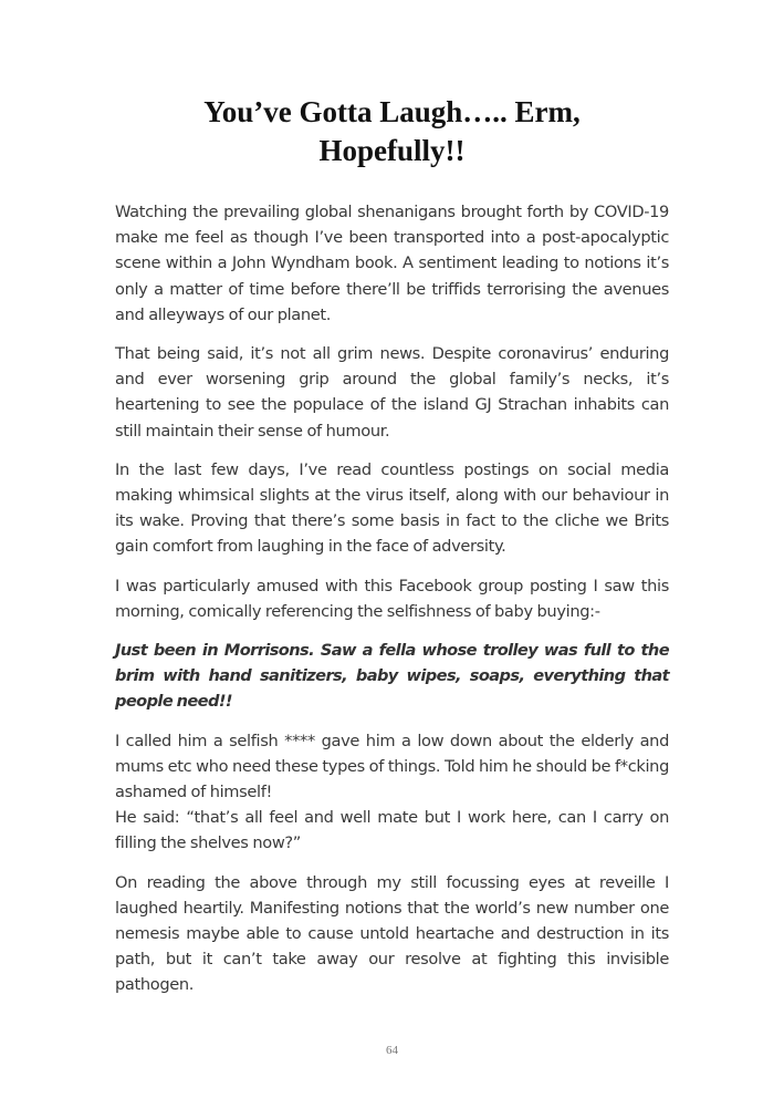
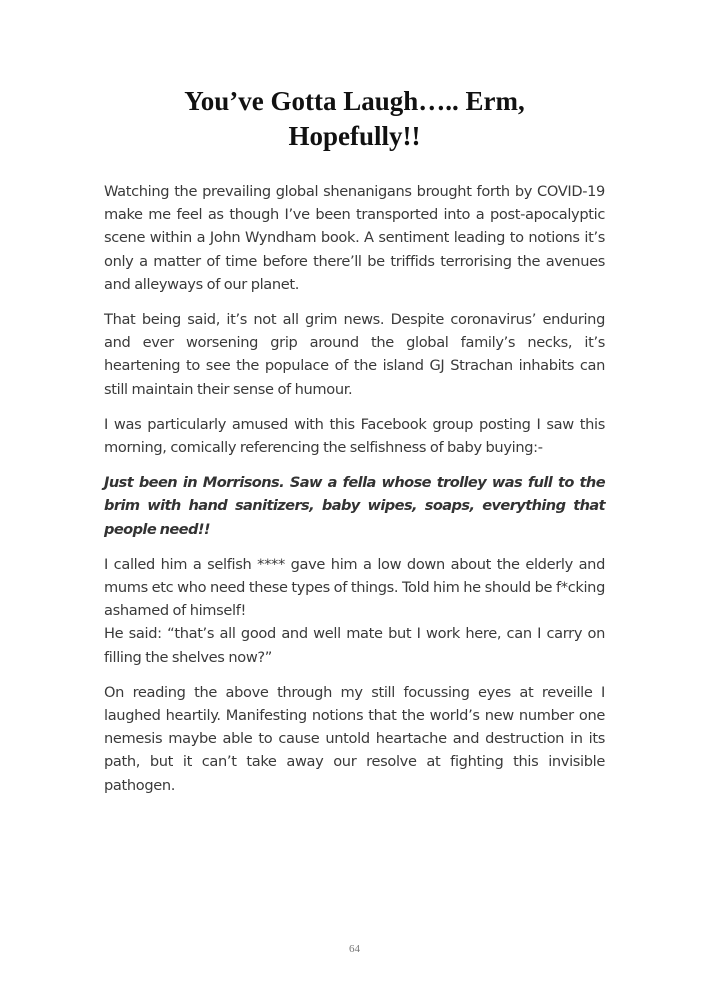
  You’ve Gotta Laugh….. Erm,
  Hopefully!!
  Watching the prevailing global shenanigans brought forth by COVID-19 make me feel as though I’ve been transported into a post-apocalyptic scene within a John Wyndham book. A sentiment leading to notions it’s only a matter of time before there’ll be triffids terrorising the avenues and alleyways of our planet.
  That being said, it’s not all grim news. Despite coronavirus’ enduring and ever worsening grip around the global family’s necks, it’s heartening to see the populace of the island GJ Strachan inhabits can still maintain their sense of humour.
- In the last few days, I’ve read countless postings on social media making whimsical slights at the virus itself, along with our behaviour in its wake. Proving that there’s some basis in fact to the cliche we Brits gain comfort from laughing in the face of adversity.
  I was particularly amused with this Facebook group posting I saw this morning, comically referencing the selfishness of baby buying:-
  Just been in Morrisons. Saw a fella whose trolley was full to the brim with hand sanitizers, baby wipes, soaps, everything that people need!!
  I called him a selfish **** gave him a low down about the elderly and mums etc who need these types of things. Told him he should be f*cking ashamed of himself!
- He said: “that’s all feel and well mate but I work here, can I carry on filling the shelves now?”
+ He said: “that’s all good and well mate but I work here, can I carry on filling the shelves now?”
  On reading the above through my still focussing eyes at reveille I laughed heartily. Manifesting notions that the world’s new number one nemesis maybe able to cause untold heartache and destruction in its path, but it can’t take away our resolve at fighting this invisible pathogen.
  64
